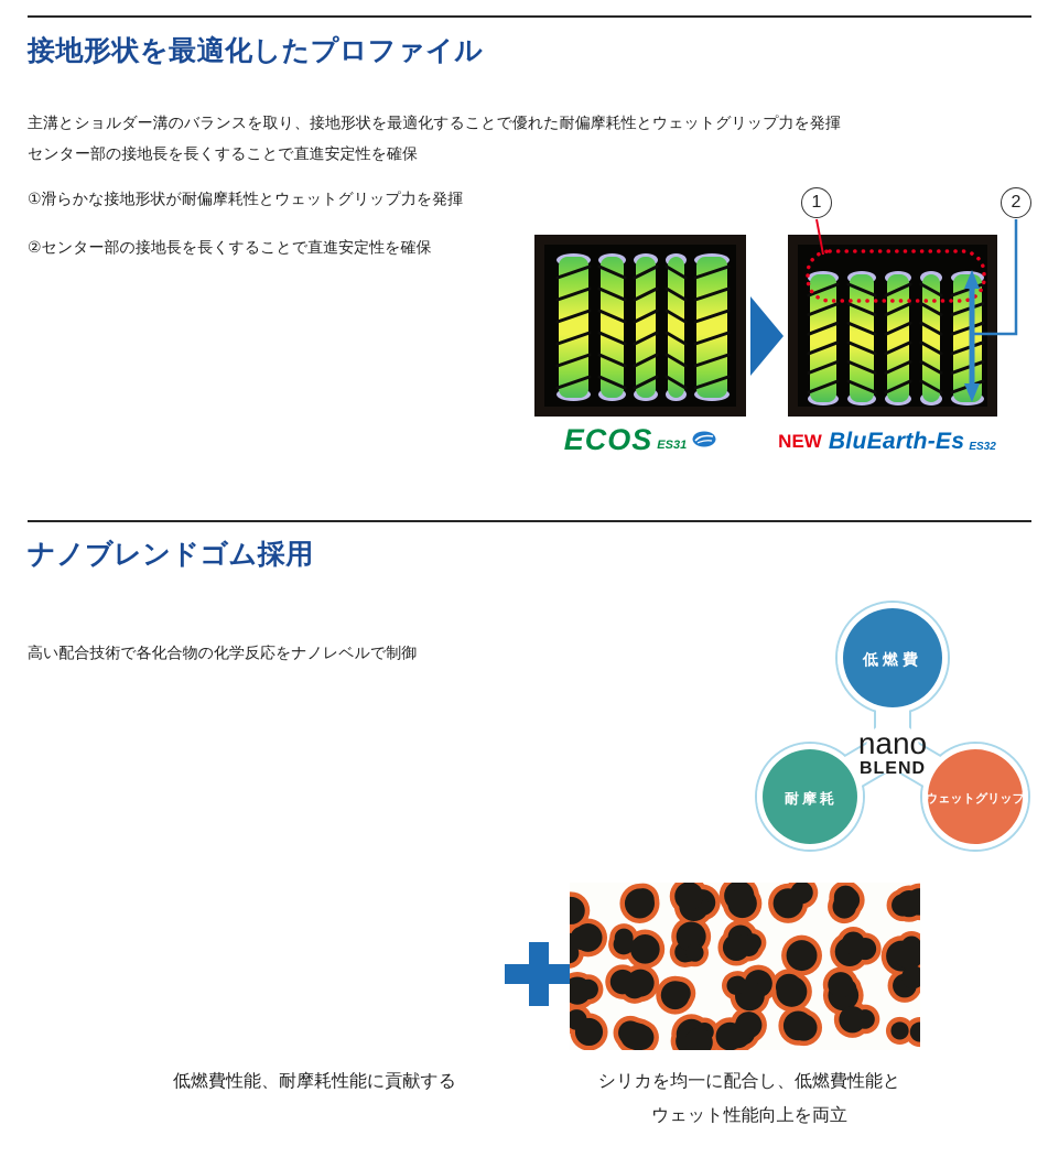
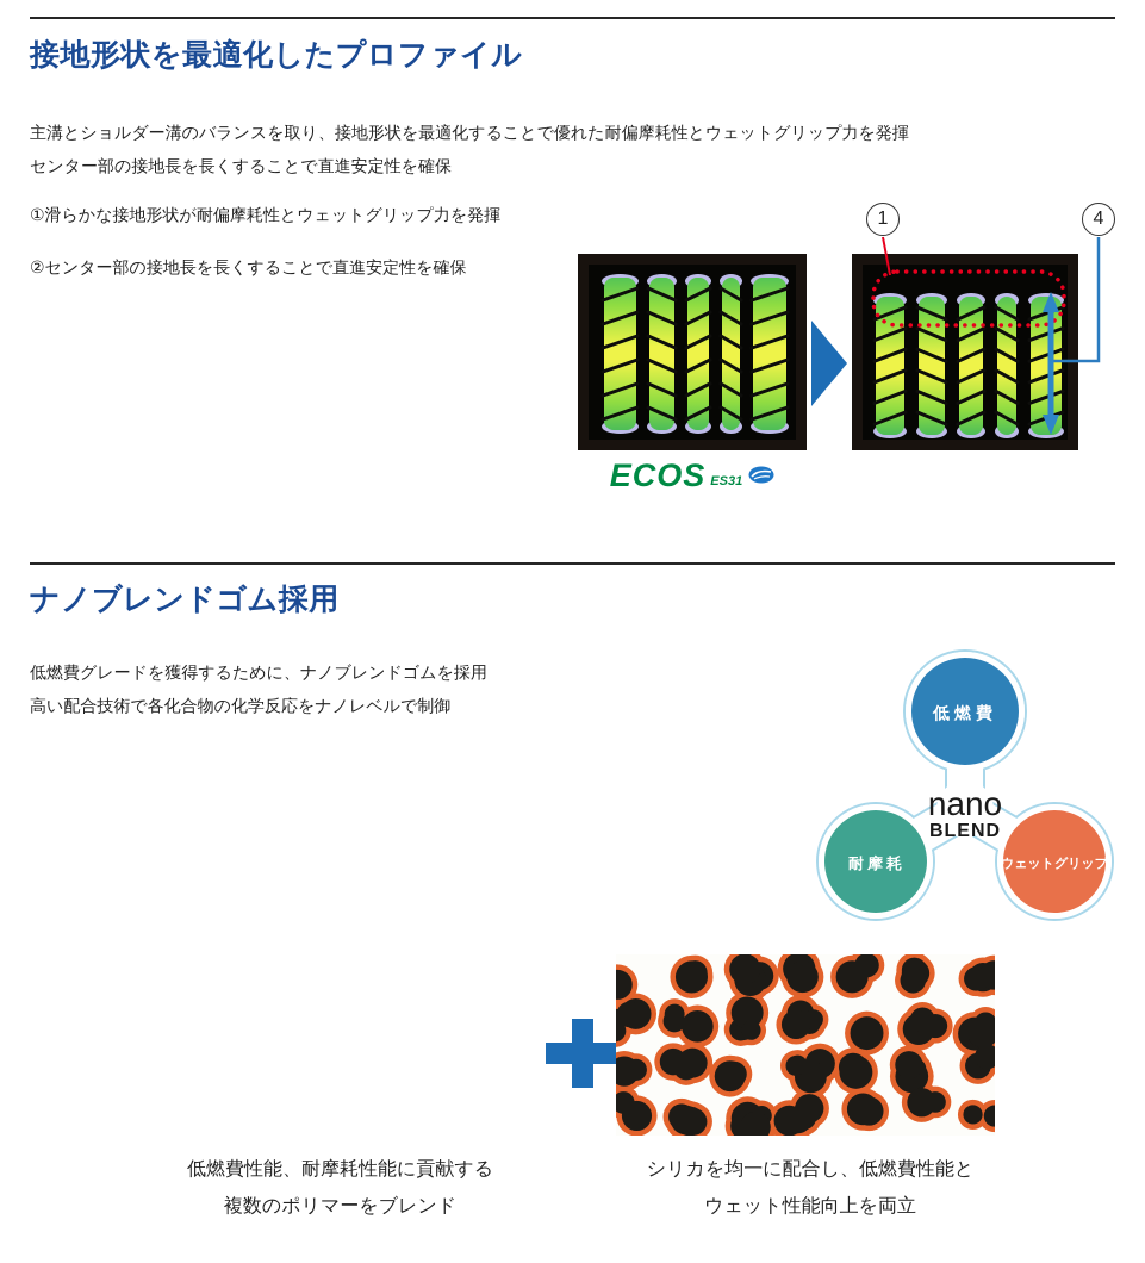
  接地形状を最適化したプロファイル
  主溝とショルダー溝のバランスを取り、接地形状を最適化することで優れた耐偏摩耗性とウェットグリップ力を発揮
  センター部の接地長を長くすることで直進安定性を確保
  ①滑らかな接地形状が耐偏摩耗性とウェットグリップ力を発揮
  ②センター部の接地長を長くすることで直進安定性を確保
  1
- 2
+ 4
  ECOS
  ES31
- NEW
- BluEarth-Es
- ES32
  ナノブレンドゴム採用
+ 低燃費グレードを獲得するために、ナノブレンドゴムを採用
  高い配合技術で各化合物の化学反応をナノレベルで制御
  低燃費
  耐摩耗
  ウェットグリップ
  nano
  BLEND
  低燃費性能、耐摩耗性能に貢献する
+ 複数のポリマーをブレンド
  シリカを均一に配合し、低燃費性能と
  ウェット性能向上を両立
